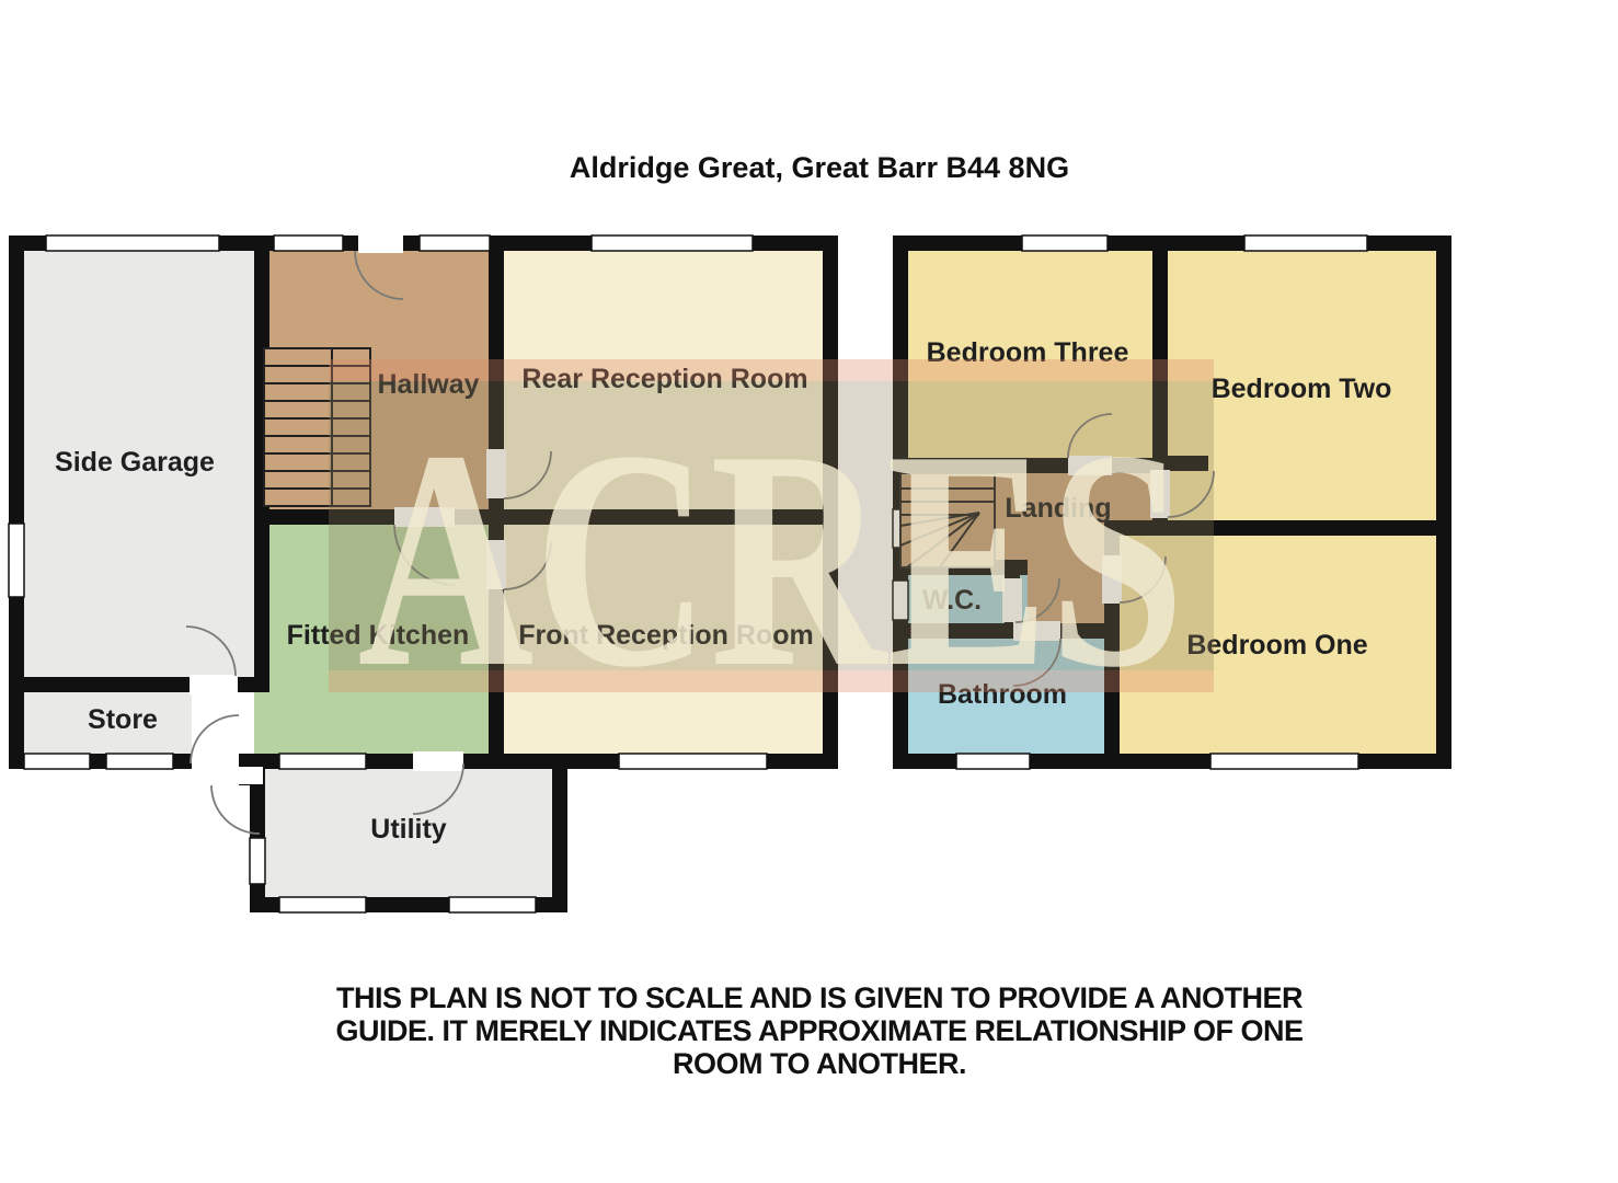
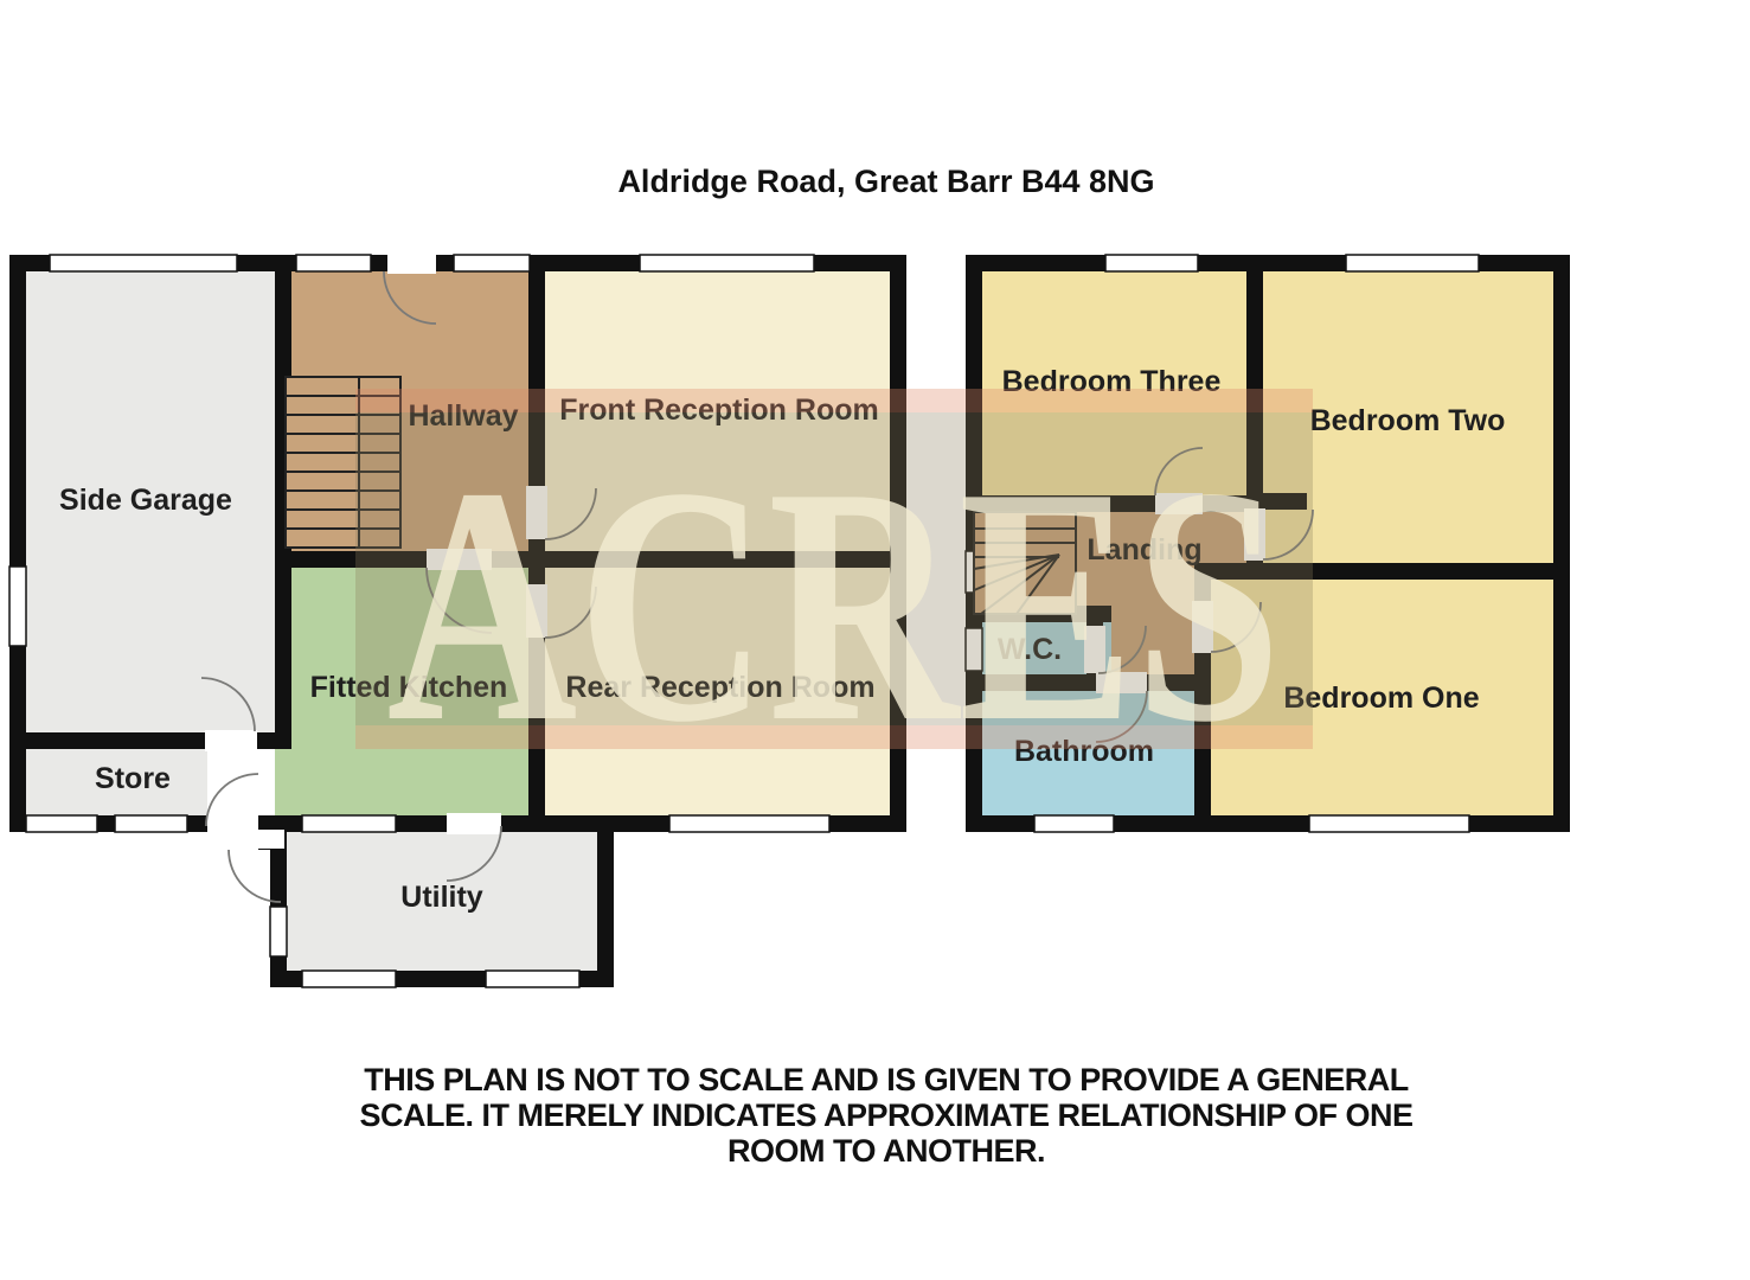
- Aldridge Great, Great Barr B44 8NG
+ Aldridge Road, Great Barr B44 8NG
  Side Garage
  Hallway
- Rear Reception Room
+ Front Reception Room
  Fitted Kitchen
- Front Reception Room
+ Rear Reception Room
  Store
  Utility
  Bedroom Three
  Bedroom Two
  Landing
  W.C.
  Bathroom
  Bedroom One
  ACRES
- THIS PLAN IS NOT TO SCALE AND IS GIVEN TO PROVIDE A ANOTHER
+ THIS PLAN IS NOT TO SCALE AND IS GIVEN TO PROVIDE A GENERAL
- GUIDE. IT MERELY INDICATES APPROXIMATE RELATIONSHIP OF ONE
+ SCALE. IT MERELY INDICATES APPROXIMATE RELATIONSHIP OF ONE
  ROOM TO ANOTHER.
